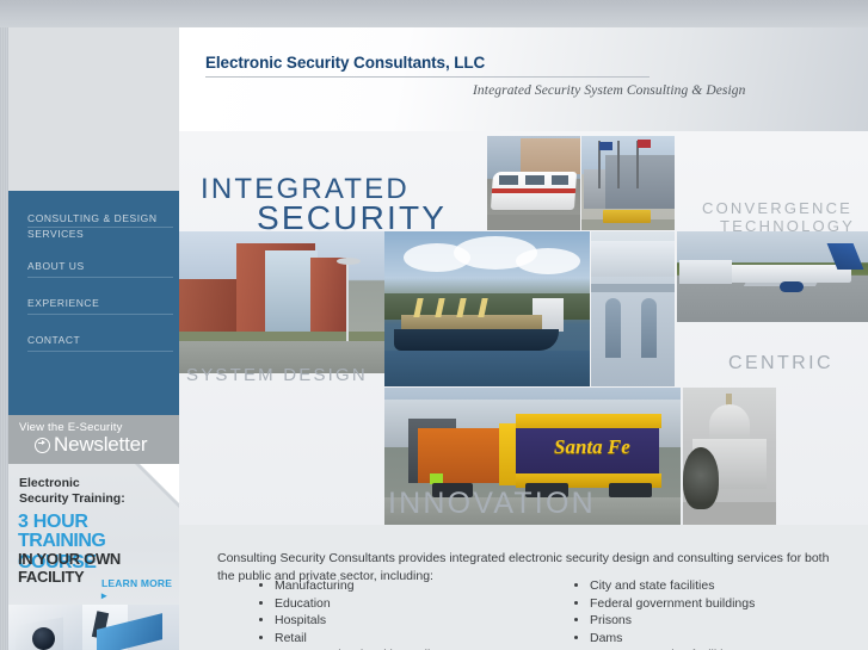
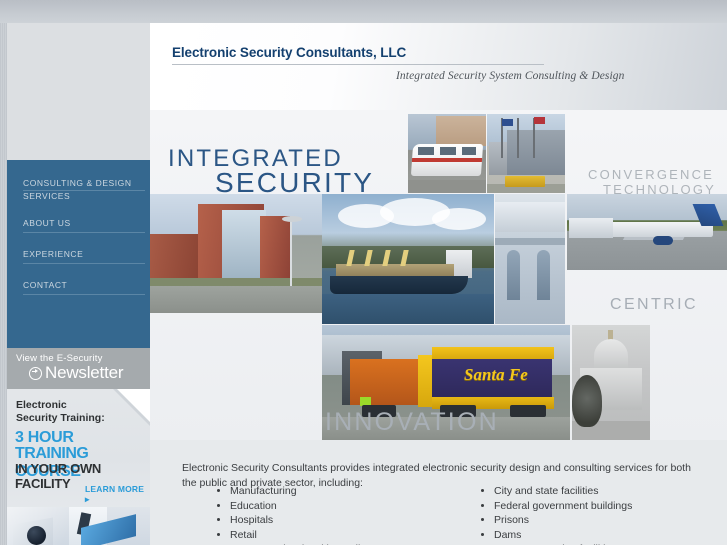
  CONSULTING & DESIGN
  SERVICES
  ABOUT US
  EXPERIENCE
  CONTACT
  View the E-Security
  Newsletter
  Electronic Security Training:
  3 HOUR
  TRAINING COURSE
  IN YOUR OWN FACILITY
  LEARN MORE ▸
  Electronic Security Consultants, LLC
  Integrated Security System Consulting & Design
  Santa Fe
  INTEGRATED
  SECURITY
  CONVERGENCE
  TECHNOLOGY
  CENTRIC
- SYSTEM DESIGN
  INNOVATION
- Consulting Security Consultants provides integrated electronic security design and consulting services for both the public and private sector, including:
+ Electronic Security Consultants provides integrated electronic security design and consulting services for both the public and private sector, including:
  Manufacturing
  Education
  Hospitals
  Retail
  City and state facilities
  Federal government buildings
  Prisons
  Dams
